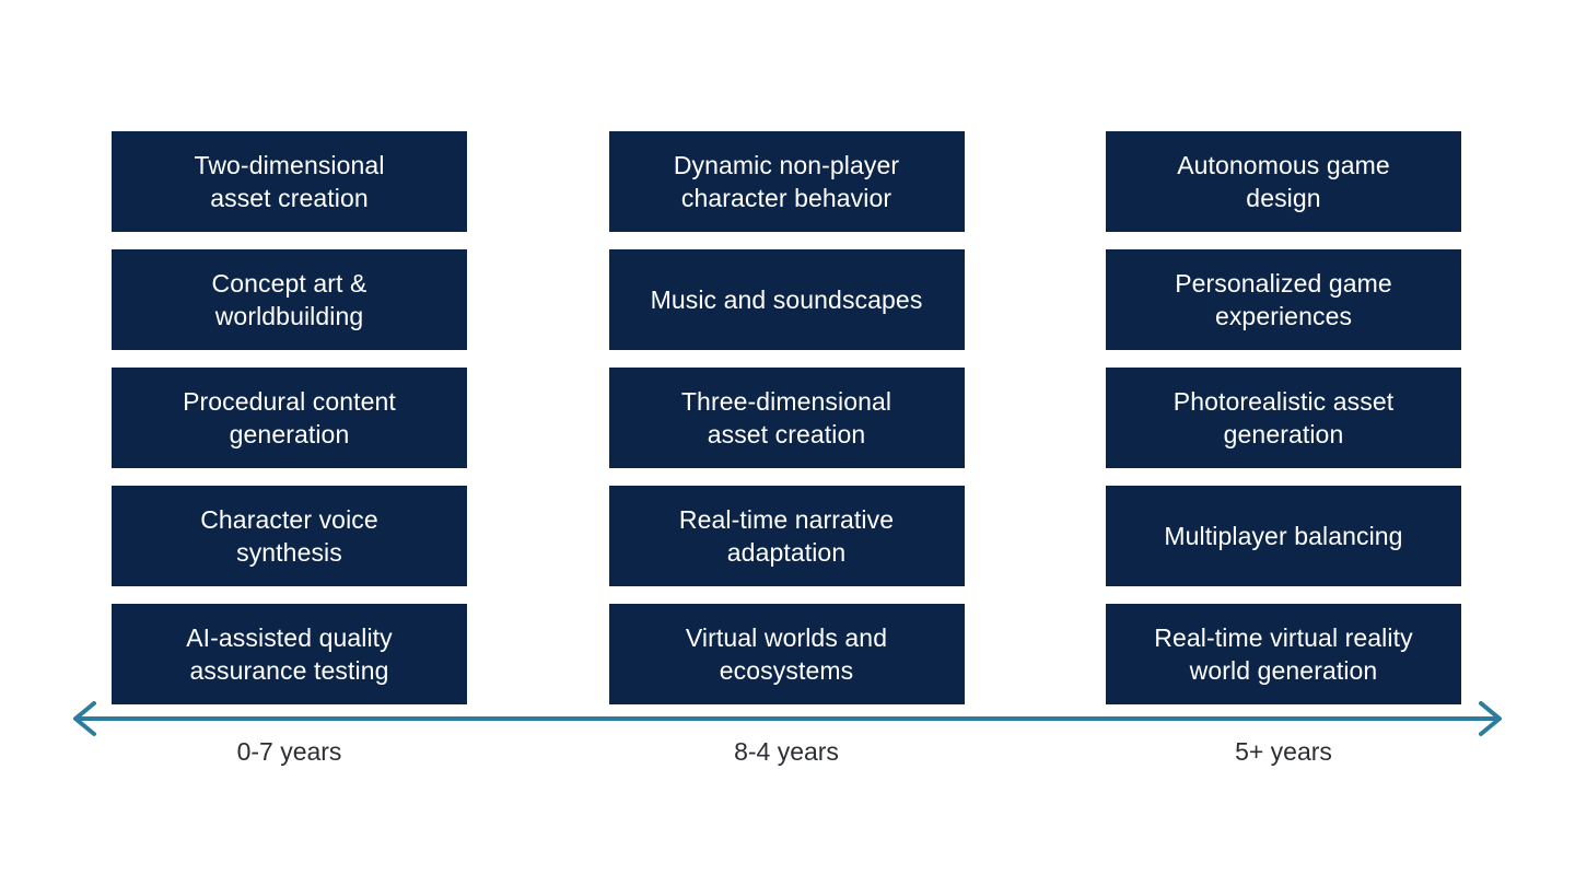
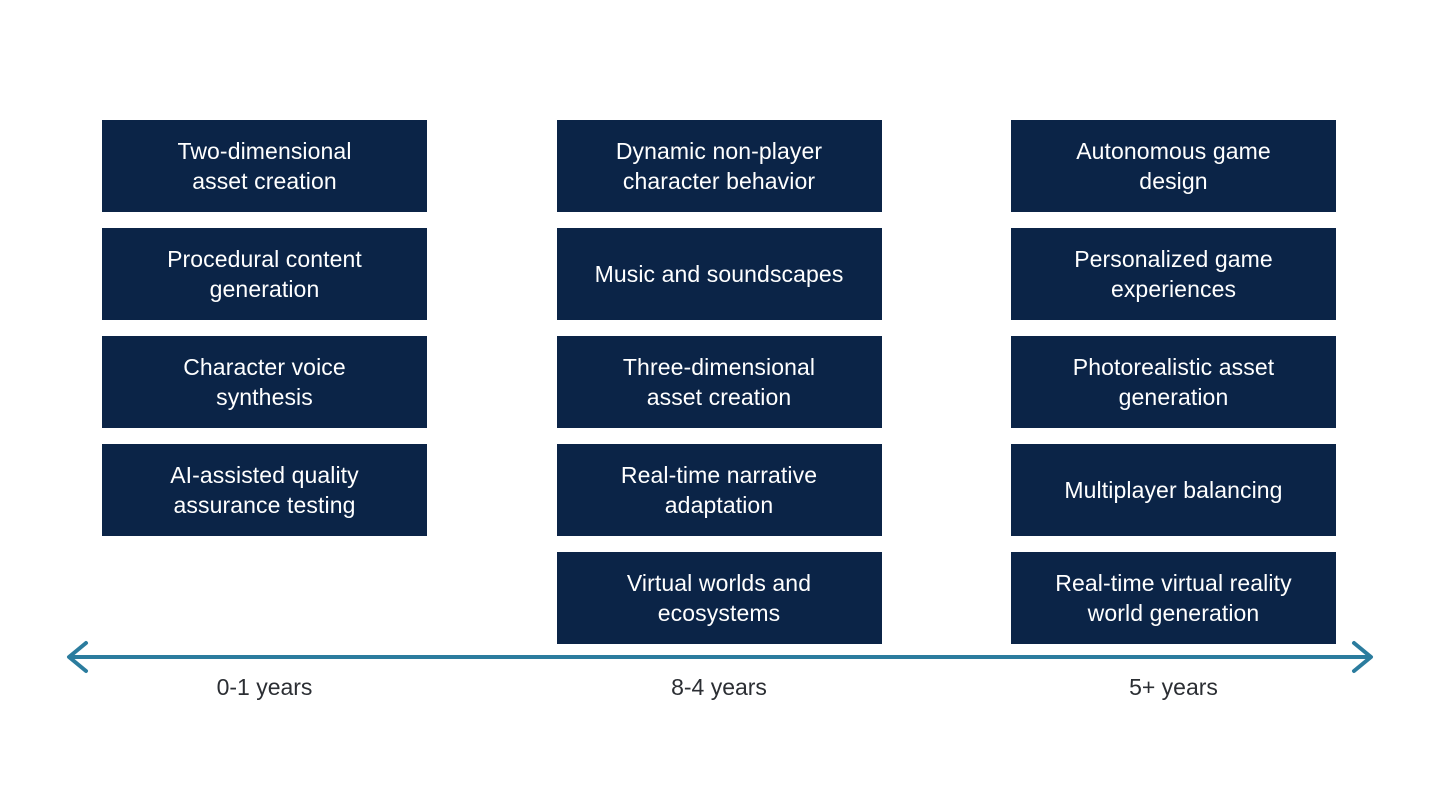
  Two-dimensional
  asset creation
- Concept art &
- worldbuilding
  Procedural content
  generation
  Character voice
  synthesis
  AI-assisted quality
  assurance testing
  Dynamic non-player
  character behavior
  Music and soundscapes
  Three-dimensional
  asset creation
  Real-time narrative
  adaptation
  Virtual worlds and
  ecosystems
  Autonomous game
  design
  Personalized game
  experiences
  Photorealistic asset
  generation
  Multiplayer balancing
  Real-time virtual reality
  world generation
- 0-7 years
+ 0-1 years
  8-4 years
  5+ years
